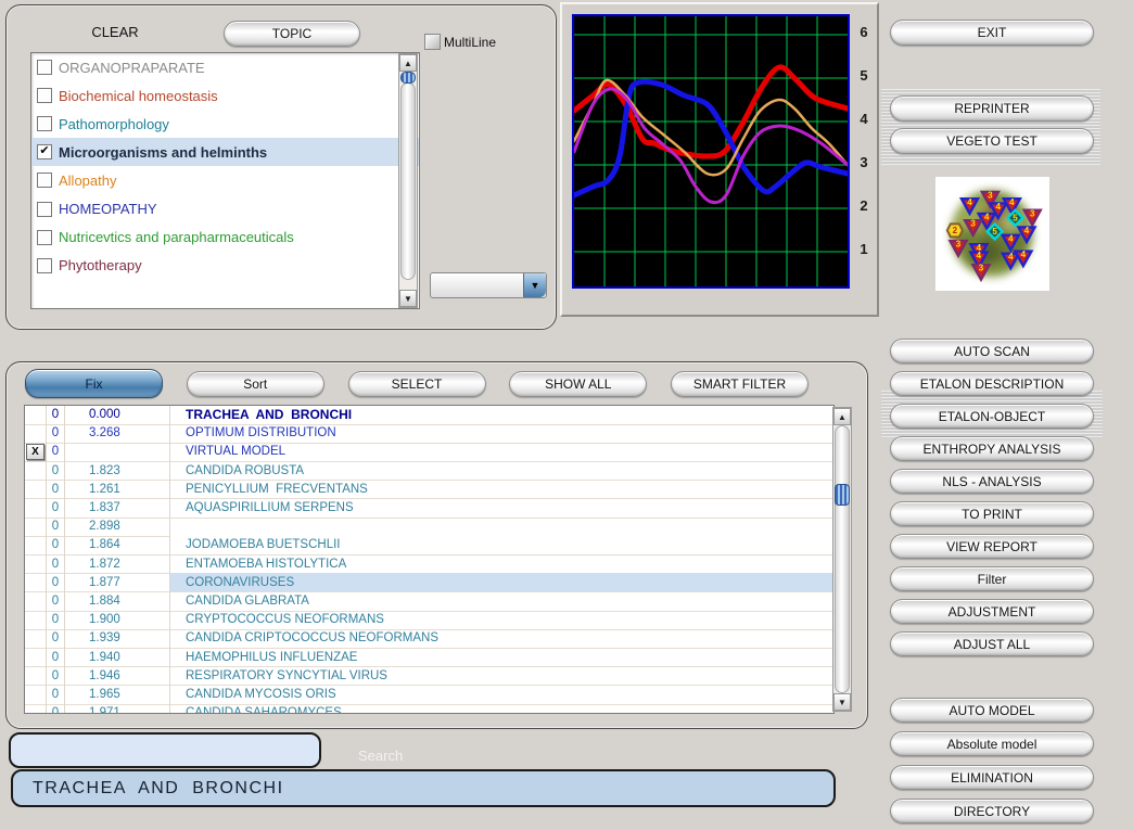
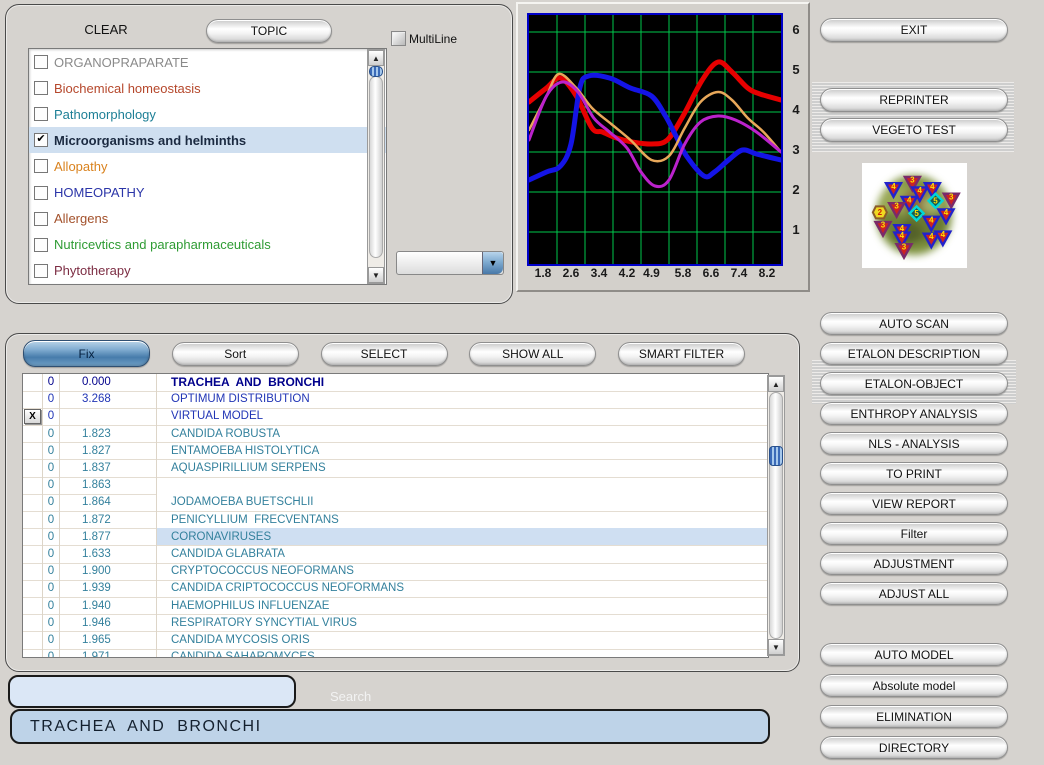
  CLEAR
  TOPIC
  ORGANOPRAPARATE
  Biochemical homeostasis
  Pathomorphology
  ✔
  Microorganisms and helminths
  Allopathy
  HOMEOPATHY
+ Allergens
  Nutricevtics and parapharmaceuticals
  Phytotherapy
  ▲
  ▼
  MultiLine
  ▼
+ 1.8
+ 2.6
+ 3.4
+ 4.2
+ 4.9
+ 5.8
+ 6.6
+ 7.4
+ 8.2
  6
  5
  4
  3
  2
  1
  EXIT
  REPRINTER
  VEGETO TEST
  3
  4
  4
  4
  5
  3
  4
  3
  2
  5
  4
  4
  3
  4
  4
  4
  4
  3
  Fix
  Sort
  SELECT
  SHOW ALL
  SMART FILTER
  0
  0.000
  TRACHEA AND BRONCHI
  0
  3.268
  OPTIMUM DISTRIBUTION
  X
  0
  VIRTUAL MODEL
  0
  1.823
  CANDIDA ROBUSTA
  0
- 1.261
+ 1.827
- PENICYLLIUM FRECVENTANS
+ ENTAMOEBA HISTOLYTICA
  0
  1.837
  AQUASPIRILLIUM SERPENS
  0
- 2.898
+ 1.863
  0
  1.864
  JODAMOEBA BUETSCHLII
  0
  1.872
- ENTAMOEBA HISTOLYTICA
+ PENICYLLIUM FRECVENTANS
  0
  1.877
  CORONAVIRUSES
  0
- 1.884
+ 1.633
  CANDIDA GLABRATA
  0
  1.900
  CRYPTOCOCCUS NEOFORMANS
  0
  1.939
  CANDIDA CRIPTOCOCCUS NEOFORMANS
  0
  1.940
  HAEMOPHILUS INFLUENZAE
  0
  1.946
  RESPIRATORY SYNCYTIAL VIRUS
  0
  1.965
  CANDIDA MYCOSIS ORIS
  ▲
  ▼
  AUTO SCAN
  ETALON DESCRIPTION
  ETALON-OBJECT
  ENTHROPY ANALYSIS
  NLS - ANALYSIS
  TO PRINT
  VIEW REPORT
  Filter
  ADJUSTMENT
  ADJUST ALL
  AUTO MODEL
  Absolute model
  ELIMINATION
  DIRECTORY
  Search
  TRACHEA AND BRONCHI
